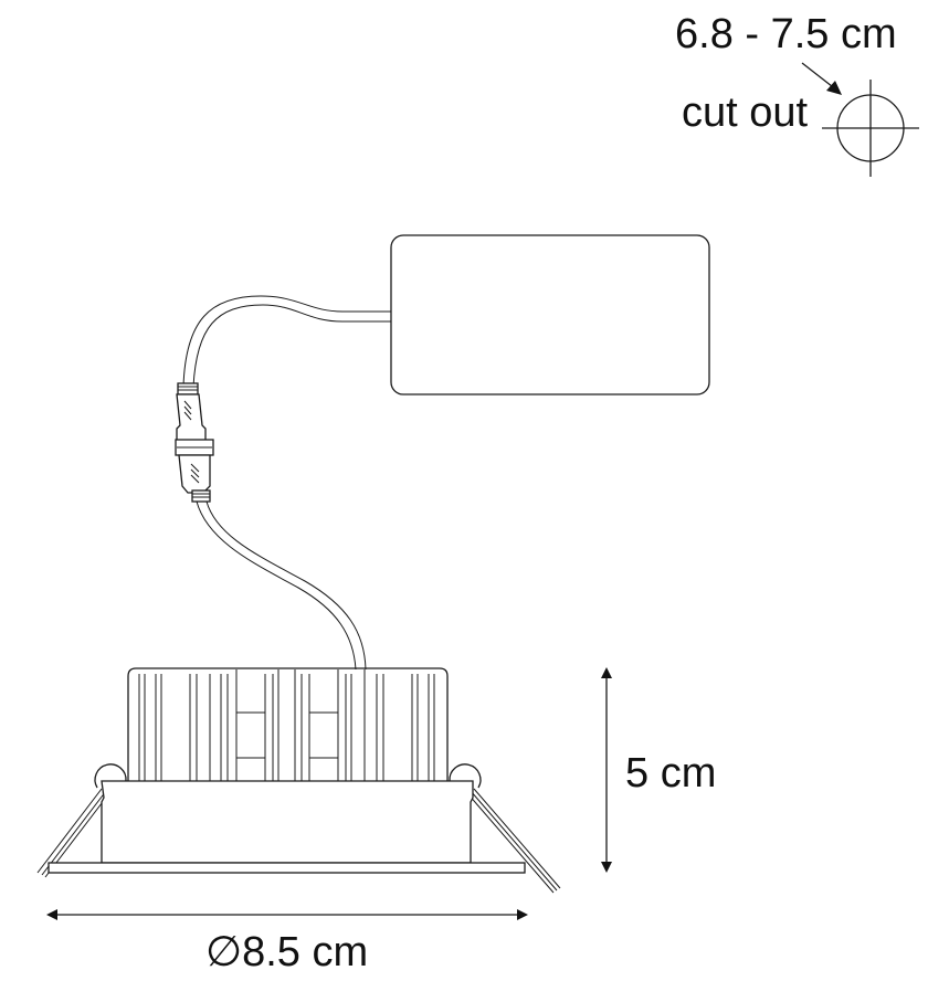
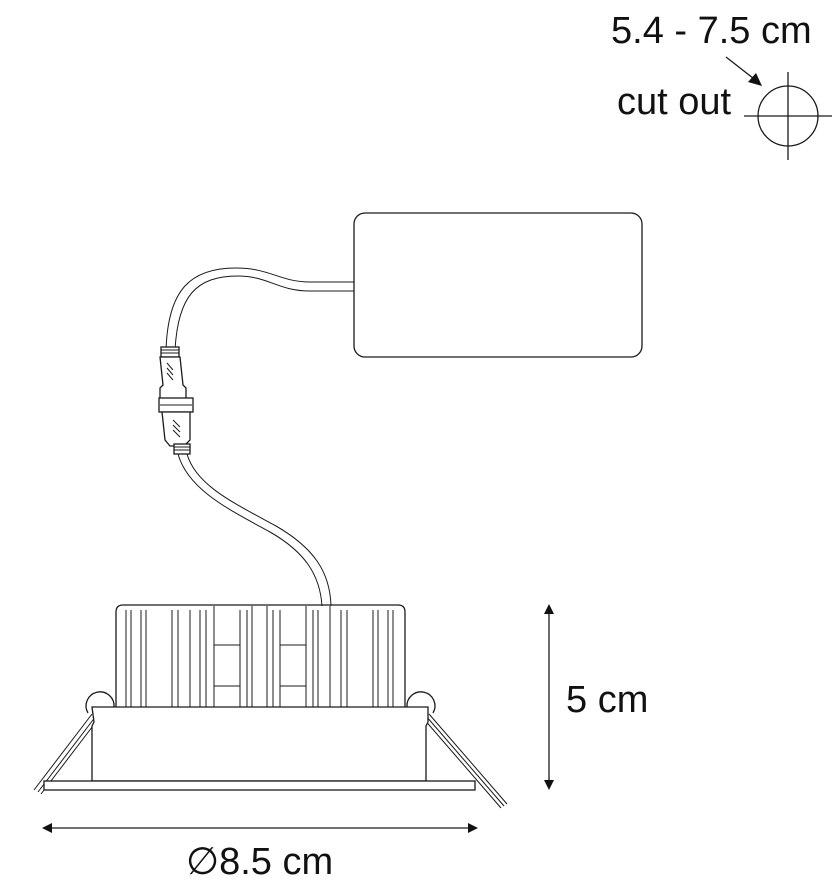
- 6.8 - 7.5 cm
+ 5.4 - 7.5 cm
  cut out
  5 cm
  ∅8.5 cm
